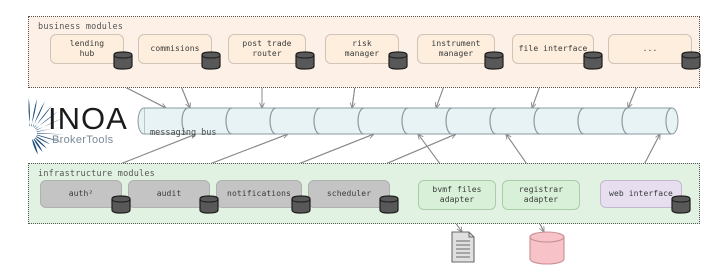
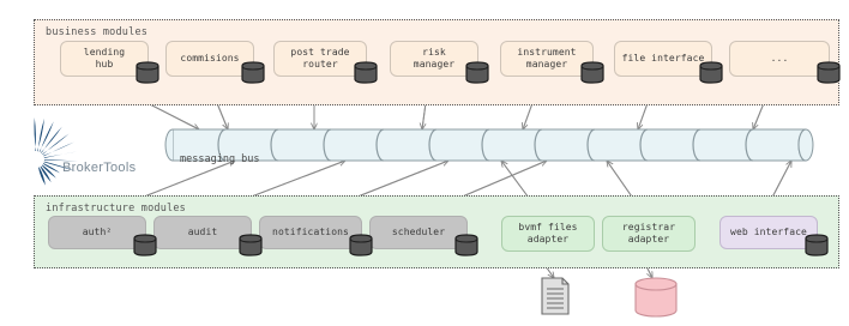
  business modules
  infrastructure modules
- INOA
  BrokerTools
  lending
  hub
  commisions
  post trade
  router
  risk
  manager
  instrument
  manager
  file interface
  ...
  auth²
  audit
  notifications
  scheduler
  bvmf files
  adapter
  registrar
  adapter
  web interface
  messaging bus
